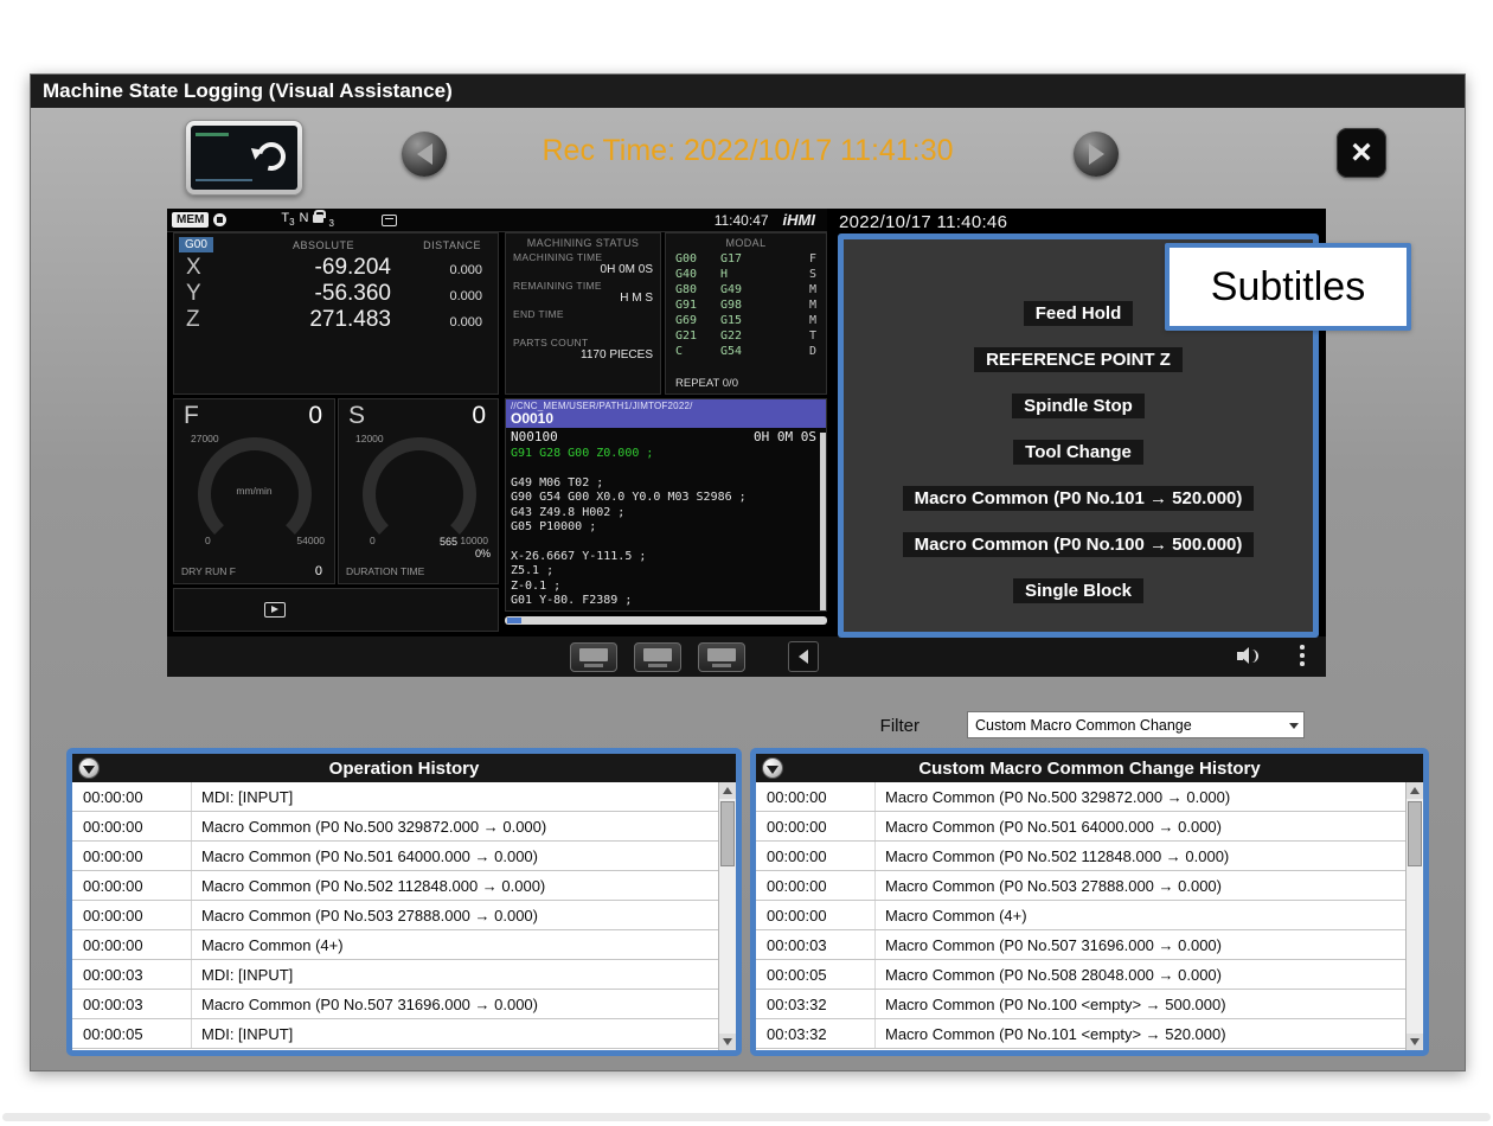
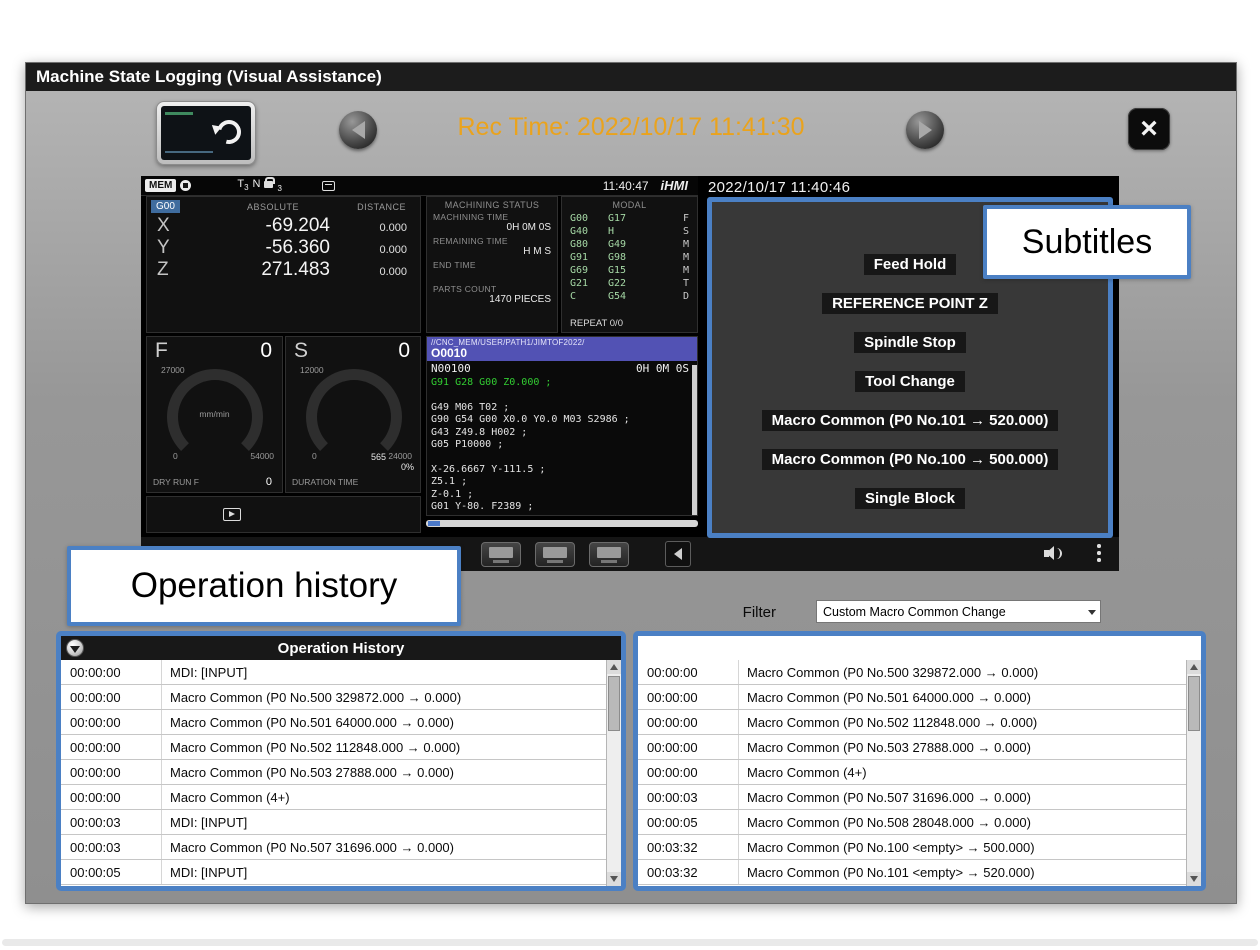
  Machine State Logging (Visual Assistance)
  Rec Time: 2022/10/17 11:41:30
  ×
  MEM
  T3
  N
  3
  11:40:47
  iHMI
  2022/10/17 11:40:46
  G00
  ABSOLUTE
  DISTANCE
  X
  -69.204
  0.000
  Y
  -56.360
  0.000
  Z
  271.483
  0.000
  MACHINING STATUS
  MACHINING TIME
  0H 0M 0S
  REMAINING TIME
  H M S
  END TIME
  PARTS COUNT
- 1170 PIECES
+ 1470 PIECES
  MODAL
  G00
  G17
  F
  G40
  H
  S
  G80
  G49
  M
  G91
  G98
  M
  G69
  G15
  M
  G21
  G22
  T
  C
  G54
  D
  REPEAT 0/0
  F
  0
  27000
  mm/min
  0
  54000
  DRY RUN F
  0
  S
  0
  12000
  0
- 10000
+ 24000
  565
  0%
  DURATION TIME
  //CNC_MEM/USER/PATH1/JIMTOF2022/
  O0010
  N00100
  0H 0M 0S
  G91 G28 G00 Z0.000 ;
  G49 M06 T02 ;
  G90 G54 G00 X0.0 Y0.0 M03 S2986 ;
  G43 Z49.8 H002 ;
  G05 P10000 ;
  X-26.6667 Y-111.5 ;
  Z5.1 ;
  Z-0.1 ;
  G01 Y-80. F2389 ;
  Feed Hold
  REFERENCE POINT Z
  Spindle Stop
  Tool Change
  Macro Common (P0 No.101 → 520.000)
  Macro Common (P0 No.100 → 500.000)
  Single Block
  Subtitles
+ Operation history
  Filter
  Custom Macro Common Change
  Operation History
  00:00:00
  MDI: [INPUT]
  00:00:00
  Macro Common (P0 No.500 329872.000 → 0.000)
  00:00:00
  Macro Common (P0 No.501 64000.000 → 0.000)
  00:00:00
  Macro Common (P0 No.502 112848.000 → 0.000)
  00:00:00
  Macro Common (P0 No.503 27888.000 → 0.000)
  00:00:00
  Macro Common (4+)
  00:00:03
  MDI: [INPUT]
  00:00:03
  Macro Common (P0 No.507 31696.000 → 0.000)
  00:00:05
  MDI: [INPUT]
- Custom Macro Common Change History
  00:00:00
  Macro Common (P0 No.500 329872.000 → 0.000)
  00:00:00
  Macro Common (P0 No.501 64000.000 → 0.000)
  00:00:00
  Macro Common (P0 No.502 112848.000 → 0.000)
  00:00:00
  Macro Common (P0 No.503 27888.000 → 0.000)
  00:00:00
  Macro Common (4+)
  00:00:03
  Macro Common (P0 No.507 31696.000 → 0.000)
  00:00:05
  Macro Common (P0 No.508 28048.000 → 0.000)
  00:03:32
  Macro Common (P0 No.100 <empty> → 500.000)
  00:03:32
  Macro Common (P0 No.101 <empty> → 520.000)
